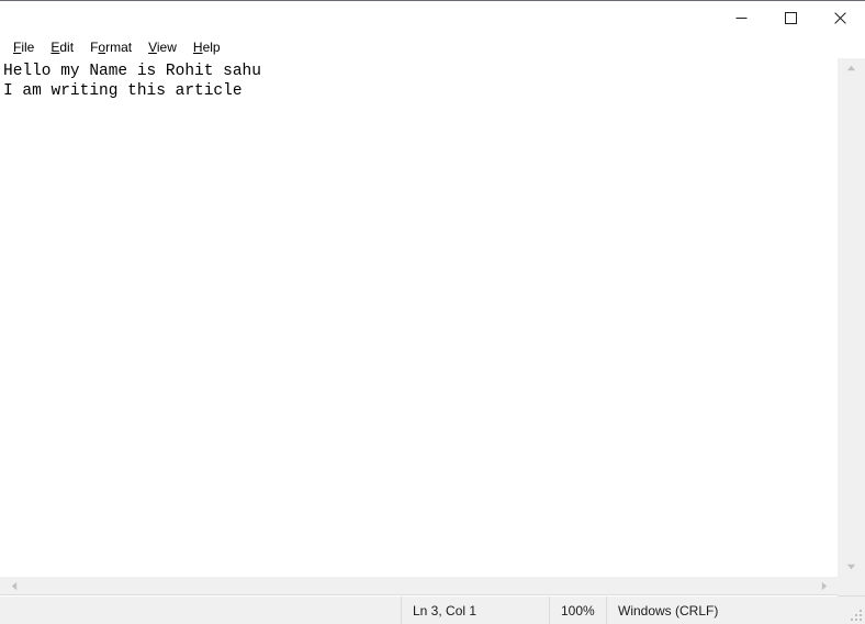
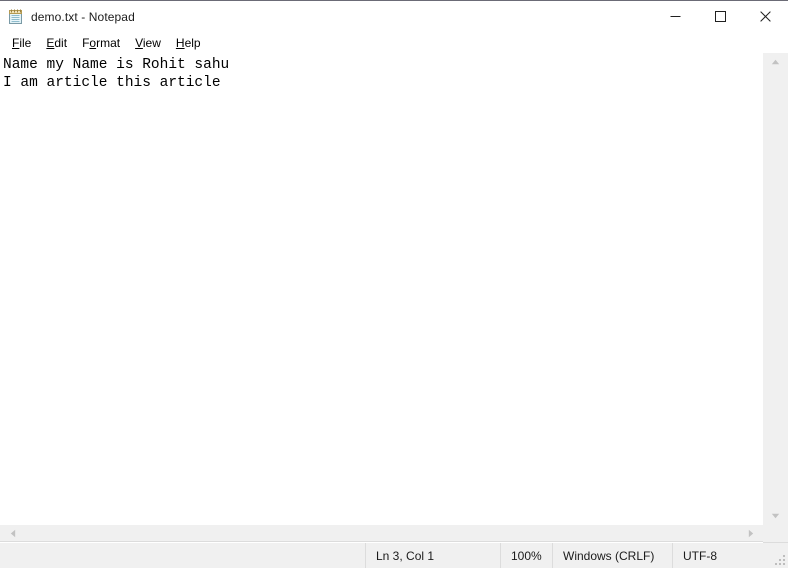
+ demo.txt - Notepad
  File
  Edit
  Format
  View
  Help
- Hello my Name is Rohit sahu
+ Name my Name is Rohit sahu
- I am writing this article
+ I am article this article
  Ln 3, Col 1
  100%
  Windows (CRLF)
+ UTF-8
